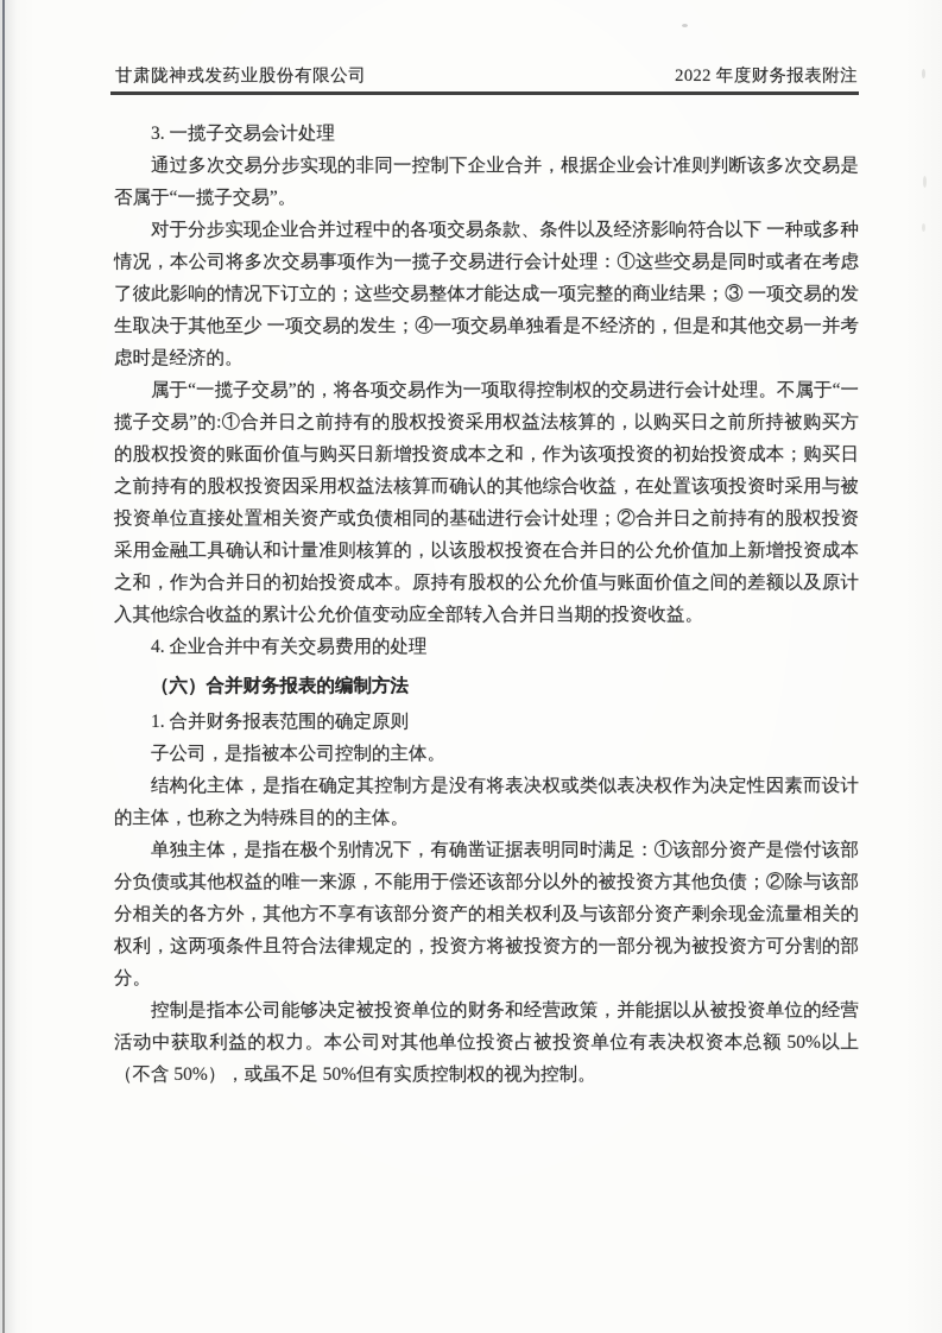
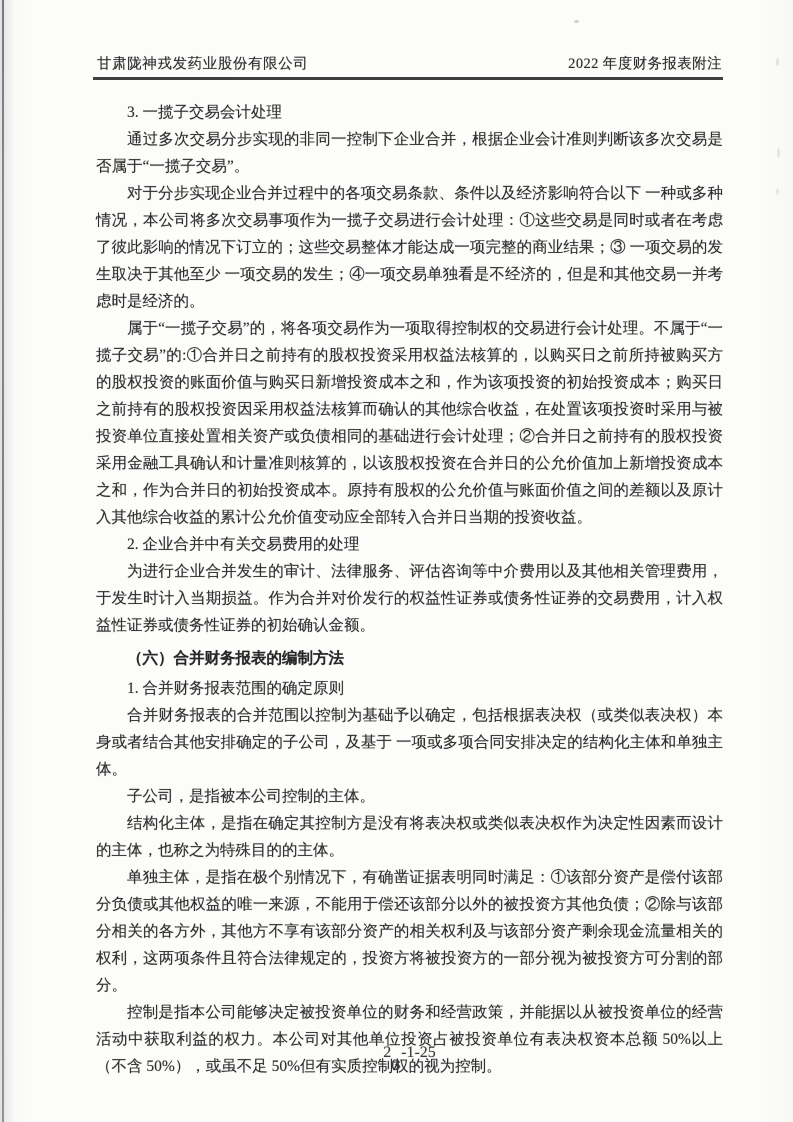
  甘肃陇神戎发药业股份有限公司
  2022 年度财务报表附注
  3. 一揽子交易会计处理
  通过多次交易分步实现的非同一控制下企业合并，根据企业会计准则判断该多次交易是否属于“一揽子交易”。
  对于分步实现企业合并过程中的各项交易条款、条件以及经济影响符合以下 一种或多种情况，本公司将多次交易事项作为一揽子交易进行会计处理：①这些交易是同时或者在考虑了彼此影响的情况下订立的；这些交易整体才能达成一项完整的商业结果；③ 一项交易的发生取决于其他至少 一项交易的发生；④一项交易单独看是不经济的，但是和其他交易一并考虑时是经济的。
  属于“一揽子交易”的，将各项交易作为一项取得控制权的交易进行会计处理。不属于“一揽子交易”的:①合并日之前持有的股权投资采用权益法核算的，以购买日之前所持被购买方的股权投资的账面价值与购买日新增投资成本之和，作为该项投资的初始投资成本；购买日之前持有的股权投资因采用权益法核算而确认的其他综合收益，在处置该项投资时采用与被投资单位直接处置相关资产或负债相同的基础进行会计处理；②合并日之前持有的股权投资采用金融工具确认和计量准则核算的，以该股权投资在合并日的公允价值加上新增投资成本之和，作为合并日的初始投资成本。原持有股权的公允价值与账面价值之间的差额以及原计入其他综合收益的累计公允价值变动应全部转入合并日当期的投资收益。
- 4. 企业合并中有关交易费用的处理
+ 2. 企业合并中有关交易费用的处理
+ 为进行企业合并发生的审计、法律服务、评估咨询等中介费用以及其他相关管理费用，于发生时计入当期损益。作为合并对价发行的权益性证券或债务性证券的交易费用，计入权益性证券或债务性证券的初始确认金额。
  （六）合并财务报表的编制方法
  1. 合并财务报表范围的确定原则
+ 合并财务报表的合并范围以控制为基础予以确定，包括根据表决权（或类似表决权）本身或者结合其他安排确定的子公司，及基于 一项或多项合同安排决定的结构化主体和单独主体。
  子公司，是指被本公司控制的主体。
  结构化主体，是指在确定其控制方是没有将表决权或类似表决权作为决定性因素而设计的主体，也称之为特殊目的的主体。
  单独主体，是指在极个别情况下，有确凿证据表明同时满足：①该部分资产是偿付该部分负债或其他权益的唯一来源，不能用于偿还该部分以外的被投资方其他负债；②除与该部分相关的各方外，其他方不享有该部分资产的相关权利及与该部分资产剩余现金流量相关的权利，这两项条件且符合法律规定的，投资方将被投资方的一部分视为被投资方可分割的部分。
  控制是指本公司能够决定被投资单位的财务和经营政策，并能据以从被投资单位的经营活动中获取利益的权力。本公司对其他单位投资占被投资单位有表决权资本总额 50%以上（不含 50%），或虽不足 50%但有实质控制权的视为控制。
+ 2
+ 0
+ 3
+ -1-25
